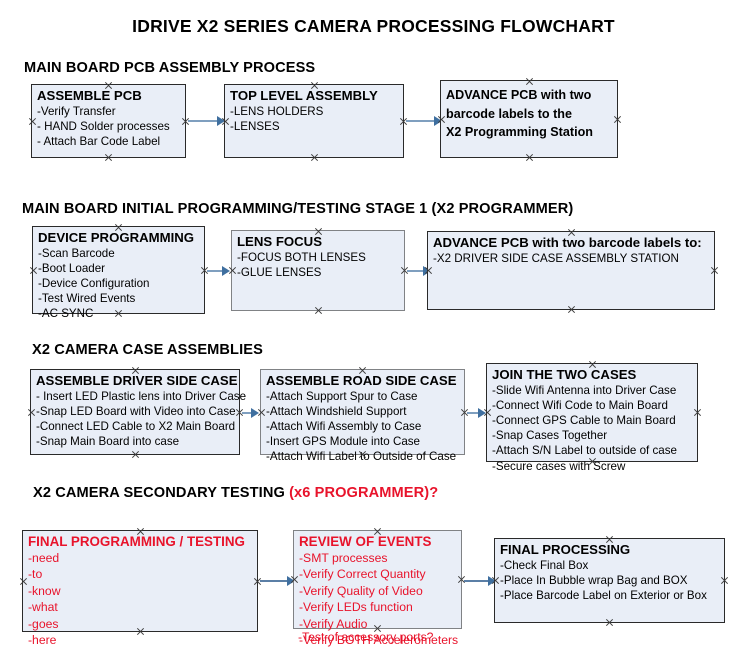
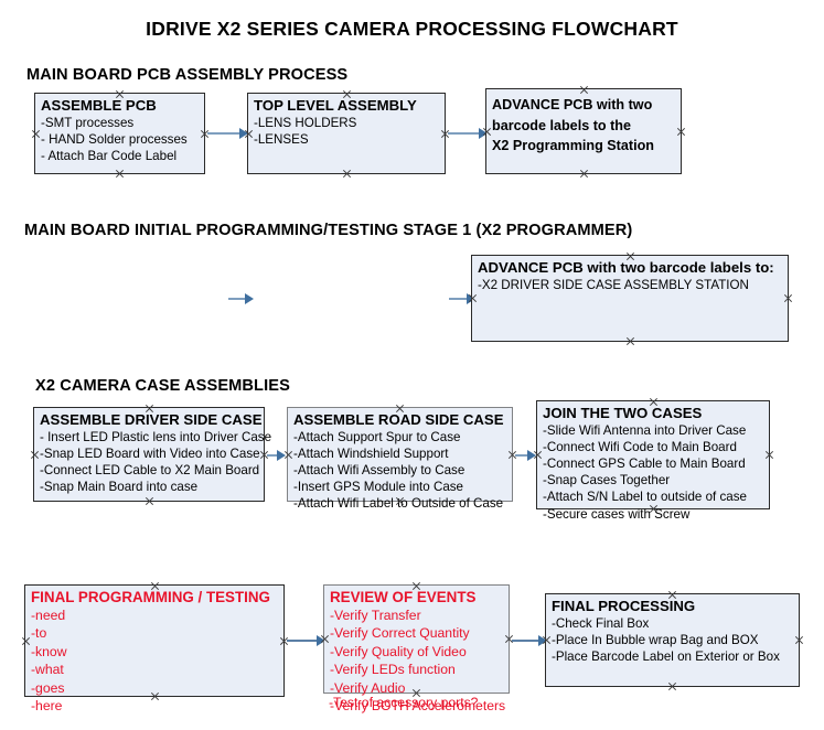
  IDRIVE X2 SERIES CAMERA PROCESSING FLOWCHART
  MAIN BOARD PCB ASSEMBLY PROCESS
  ASSEMBLE PCB
- -Verify Transfer
+ -SMT processes
  - HAND Solder processes
  - Attach Bar Code Label
  TOP LEVEL ASSEMBLY
  -LENS HOLDERS
  -LENSES
  ADVANCE PCB with two
  barcode labels to the
  X2 Programming Station
  MAIN BOARD INITIAL PROGRAMMING/TESTING STAGE 1 (X2 PROGRAMMER)
- DEVICE PROGRAMMING
- -Scan Barcode
- -Boot Loader
- -Device Configuration
- -Test Wired Events
- -AC SYNC
- LENS FOCUS
- -FOCUS BOTH LENSES
- -GLUE LENSES
  ADVANCE PCB with two barcode labels to:
  -X2 DRIVER SIDE CASE ASSEMBLY STATION
  X2 CAMERA CASE ASSEMBLIES
  ASSEMBLE DRIVER SIDE CASE
  - Insert LED Plastic lens into Driver Case
  -Snap LED Board with Video into Case
  -Connect LED Cable to X2 Main Board
  -Snap Main Board into case
  ASSEMBLE ROAD SIDE CASE
  -Attach Support Spur to Case
  -Attach Windshield Support
  -Attach Wifi Assembly to Case
  -Insert GPS Module into Case
  -Attach Wifi Label Outside of Case
  JOIN THE TWO CASES
  -Slide Wifi Antenna into Driver Case
  -Connect Wifi Code to Main Board
  -Connect GPS Cable to Main Board
  -Snap Cases Together
  -Attach S/N Label to outside of case
  -Secure cases with Screw
- X2 CAMERA SECONDARY TESTING (x6 PROGRAMMER)?
  FINAL PROGRAMMING / TESTING
  -need
  -to
  -know
  -what
  -goes
  -here
  REVIEW OF EVENTS
- -SMT processes
+ -Verify Transfer
  -Verify Correct Quantity
  -Verify Quality of Video
  -Verify LEDs function
  -Verify Audio
  -Verify BOTH Accelerometers
  -Test of accessory ports?
  FINAL PROCESSING
  -Check Final Box
  -Place In Bubble wrap Bag and BOX
  -Place Barcode Label on Exterior or Box
